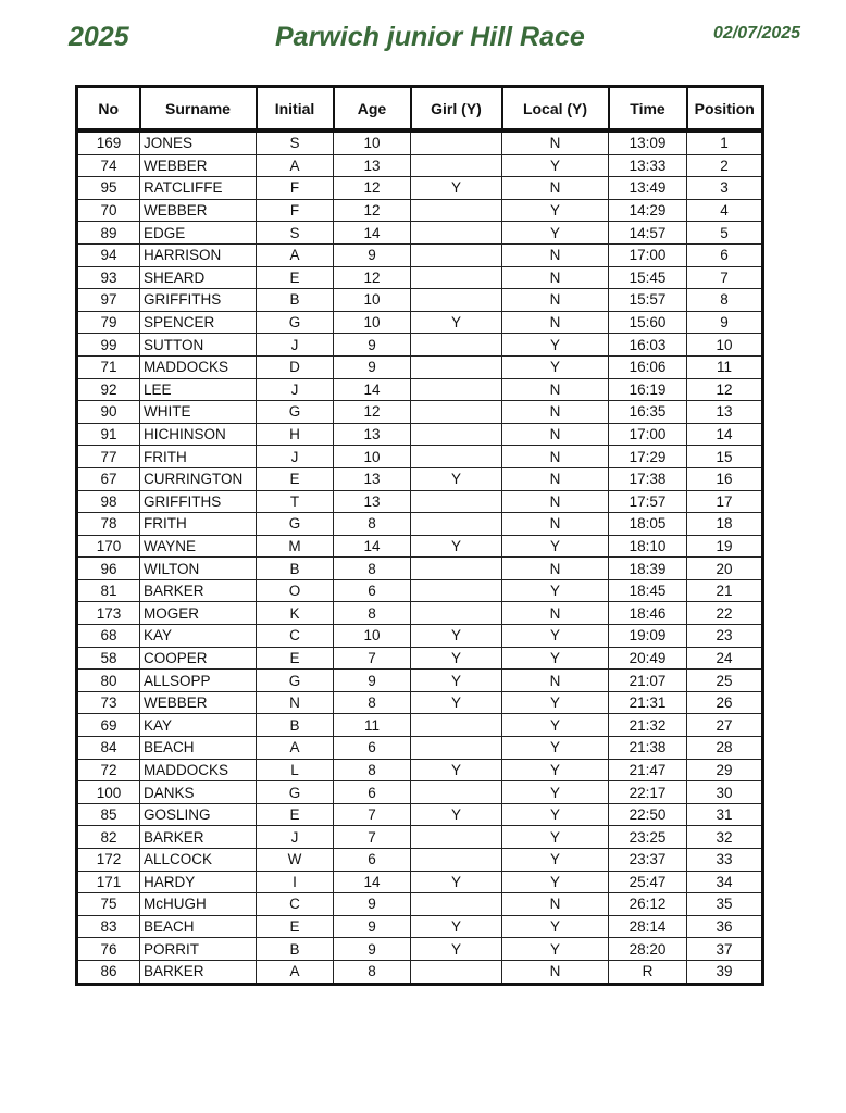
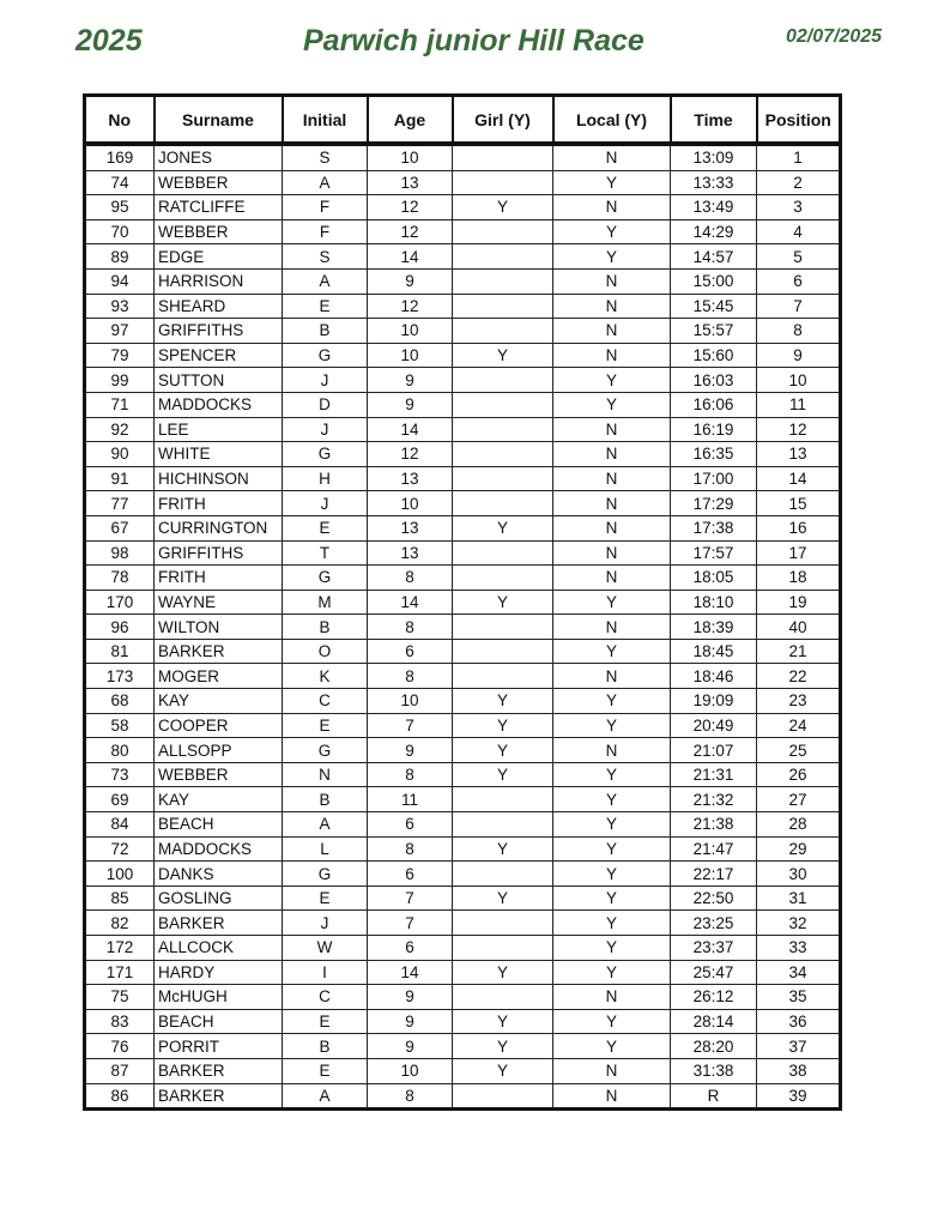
  2025
  Parwich junior Hill Race
  02/07/2025
  No	Surname	Initial	Age	Girl (Y)	Local (Y)	Time	Position
  169	JONES	S	10		N	13:09	1
  74	WEBBER	A	13		Y	13:33	2
  95	RATCLIFFE	F	12	Y	N	13:49	3
  70	WEBBER	F	12		Y	14:29	4
  89	EDGE	S	14		Y	14:57	5
- 94	HARRISON	A	9		N	17:00	6
+ 94	HARRISON	A	9		N	15:00	6
  93	SHEARD	E	12		N	15:45	7
  97	GRIFFITHS	B	10		N	15:57	8
  79	SPENCER	G	10	Y	N	15:60	9
  99	SUTTON	J	9		Y	16:03	10
  71	MADDOCKS	D	9		Y	16:06	11
  92	LEE	J	14		N	16:19	12
  90	WHITE	G	12		N	16:35	13
  91	HICHINSON	H	13		N	17:00	14
  77	FRITH	J	10		N	17:29	15
  67	CURRINGTON	E	13	Y	N	17:38	16
  98	GRIFFITHS	T	13		N	17:57	17
  78	FRITH	G	8		N	18:05	18
  170	WAYNE	M	14	Y	Y	18:10	19
- 96	WILTON	B	8		N	18:39	20
+ 96	WILTON	B	8		N	18:39	40
  81	BARKER	O	6		Y	18:45	21
  173	MOGER	K	8		N	18:46	22
  68	KAY	C	10	Y	Y	19:09	23
  58	COOPER	E	7	Y	Y	20:49	24
  80	ALLSOPP	G	9	Y	N	21:07	25
  73	WEBBER	N	8	Y	Y	21:31	26
  69	KAY	B	11		Y	21:32	27
  84	BEACH	A	6		Y	21:38	28
  72	MADDOCKS	L	8	Y	Y	21:47	29
  100	DANKS	G	6		Y	22:17	30
  85	GOSLING	E	7	Y	Y	22:50	31
  82	BARKER	J	7		Y	23:25	32
  172	ALLCOCK	W	6		Y	23:37	33
  171	HARDY	I	14	Y	Y	25:47	34
  75	McHUGH	C	9		N	26:12	35
  83	BEACH	E	9	Y	Y	28:14	36
  76	PORRIT	B	9	Y	Y	28:20	37
+ 87	BARKER	E	10	Y	N	31:38	38
  86	BARKER	A	8		N	R	39
